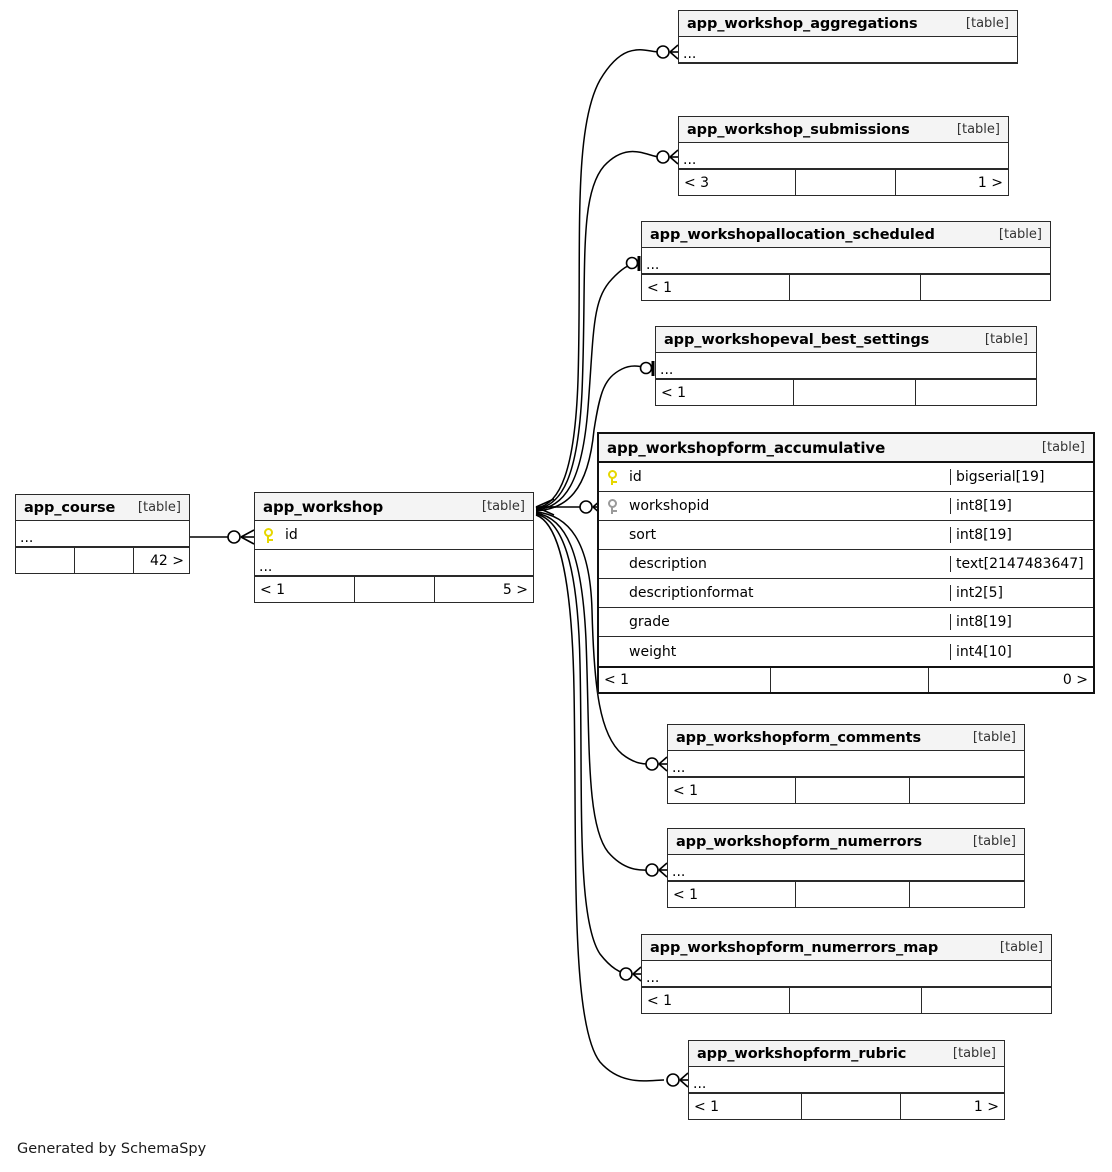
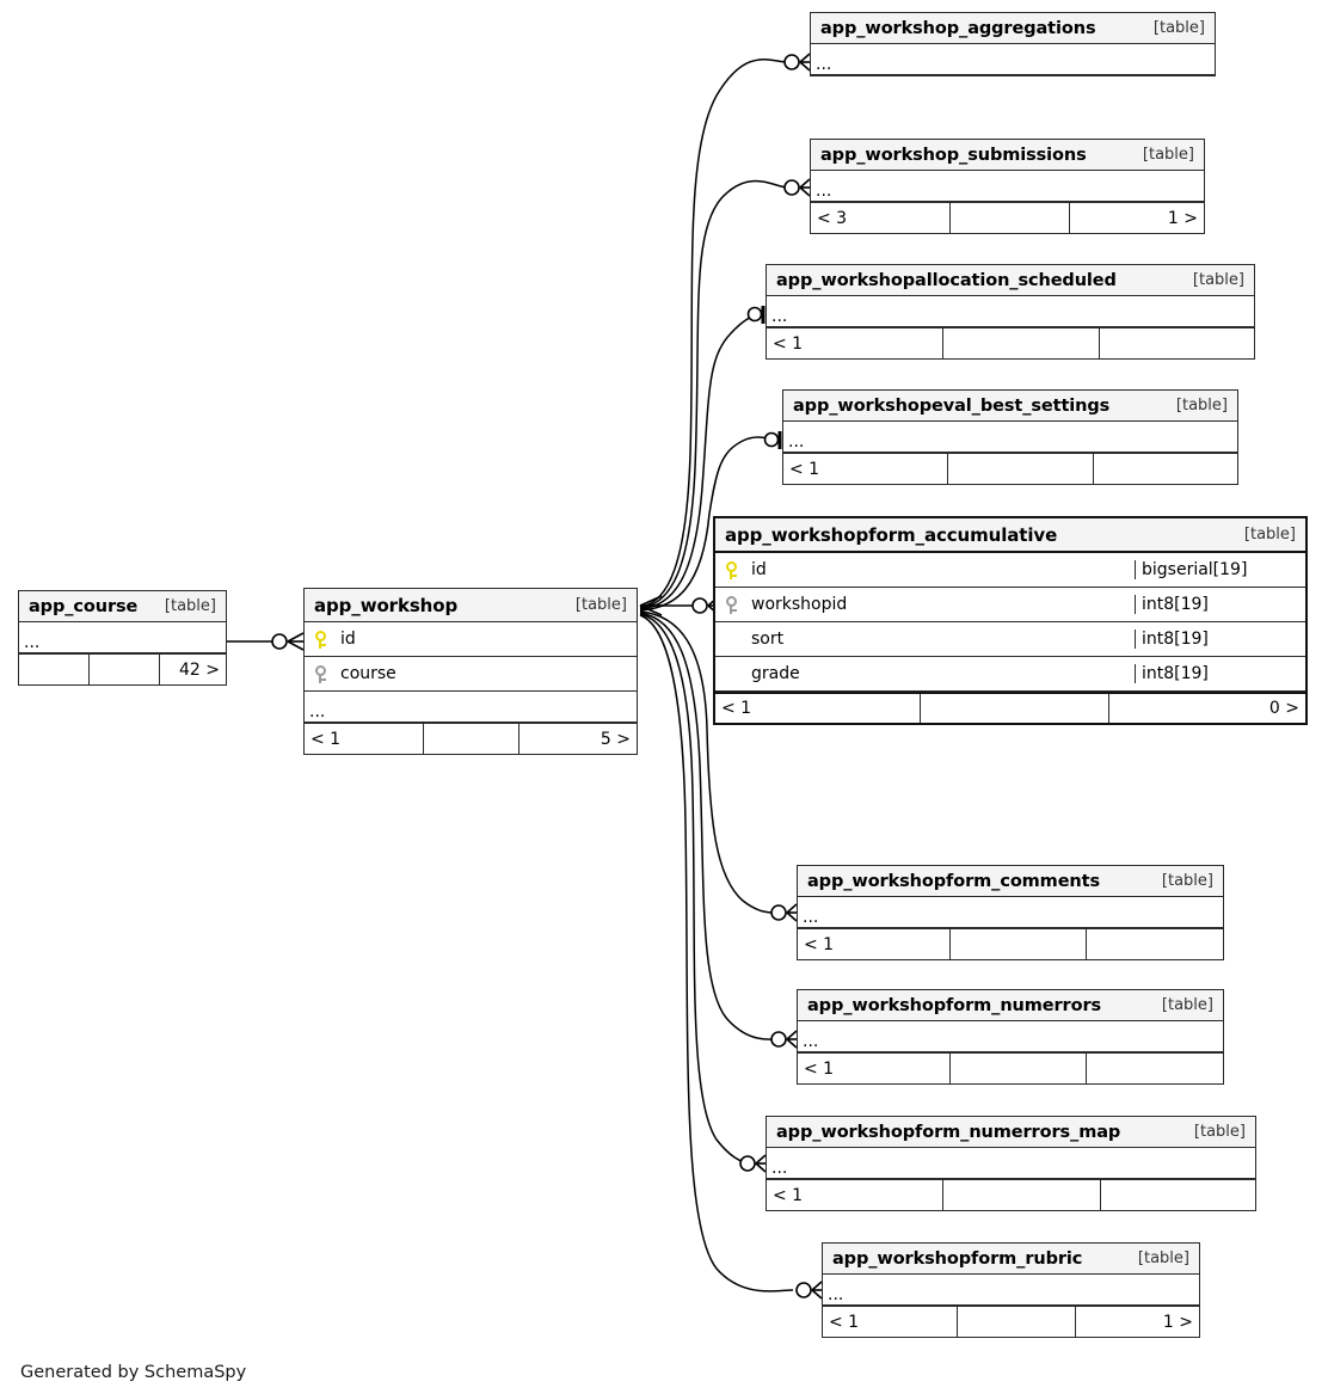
  app_workshop_aggregations
  [table]
  ...
  app_workshop_submissions
  [table]
  ...
  < 3
  1 >
  app_workshopallocation_scheduled
  [table]
  ...
  < 1
  app_workshopeval_best_settings
  [table]
  ...
  < 1
  app_workshopform_accumulative
  [table]
  id
  bigserial[19]
  workshopid
  int8[19]
  sort
  int8[19]
- description
- text[2147483647]
- descriptionformat
- int2[5]
  grade
  int8[19]
- weight
- int4[10]
  < 1
  0 >
  app_workshopform_comments
  [table]
  ...
  < 1
  app_workshopform_numerrors
  [table]
  ...
  < 1
  app_workshopform_numerrors_map
  [table]
  ...
  < 1
  app_workshopform_rubric
  [table]
  ...
  < 1
  1 >
  app_workshop
  [table]
  id
+ course
  ...
  < 1
  5 >
  app_course
  [table]
  ...
  42 >
  Generated by SchemaSpy
